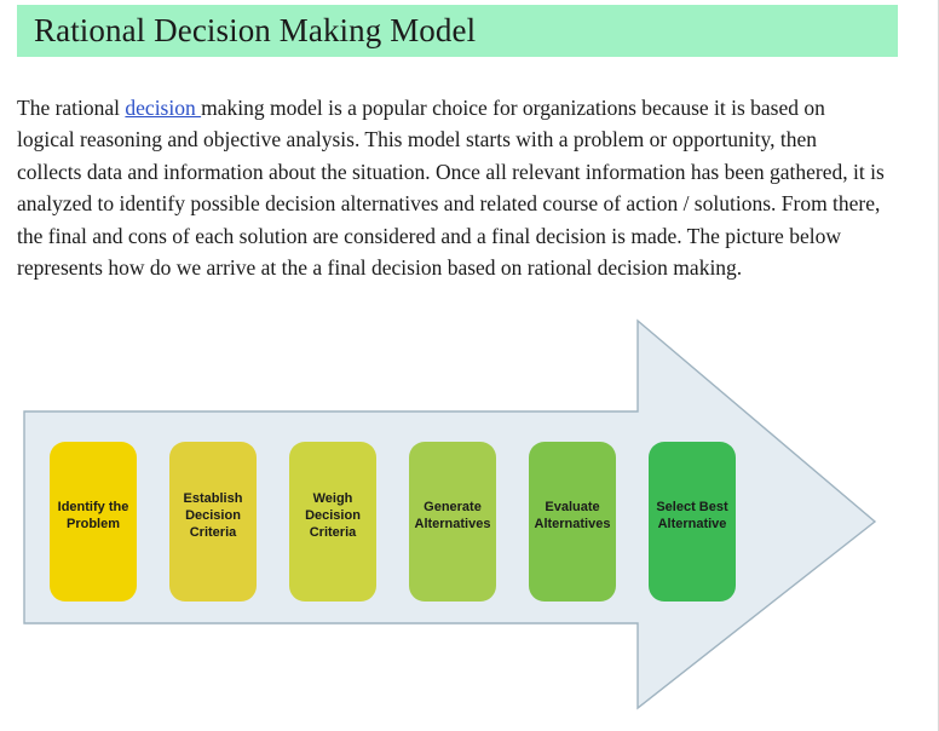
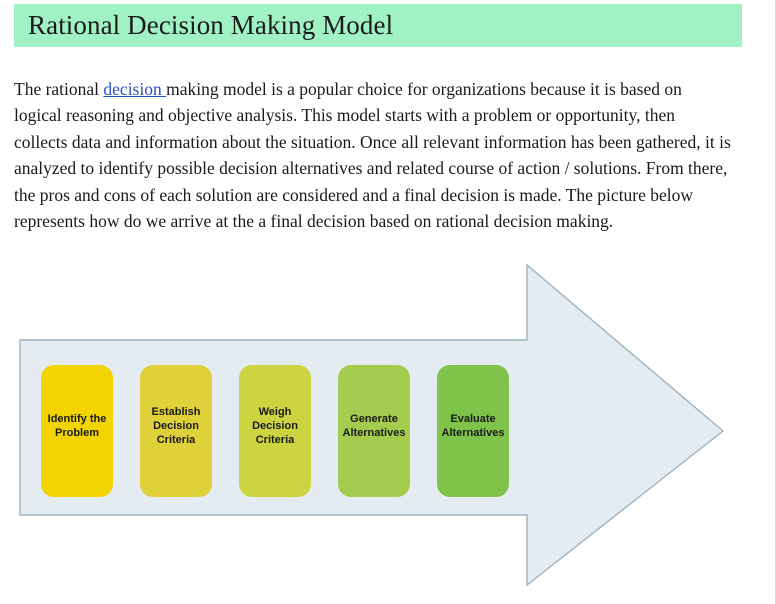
  Rational Decision Making Model
- The rational decision making model is a popular choice for organizations because it is based on logical reasoning and objective analysis. This model starts with a problem or opportunity, then collects data and information about the situation. Once all relevant information has been gathered, it is analyzed to identify possible decision alternatives and related course of action / solutions. From there, the final and cons of each solution are considered and a final decision is made. The picture below represents how do we arrive at the a final decision based on rational decision making.
+ The rational decision making model is a popular choice for organizations because it is based on logical reasoning and objective analysis. This model starts with a problem or opportunity, then collects data and information about the situation. Once all relevant information has been gathered, it is analyzed to identify possible decision alternatives and related course of action / solutions. From there, the pros and cons of each solution are considered and a final decision is made. The picture below represents how do we arrive at the a final decision based on rational decision making.
  Identify the
  Problem
  Establish
  Decision
  Criteria
  Weigh
  Decision
  Criteria
  Generate
  Alternatives
  Evaluate
  Alternatives
- Select Best
- Alternative
